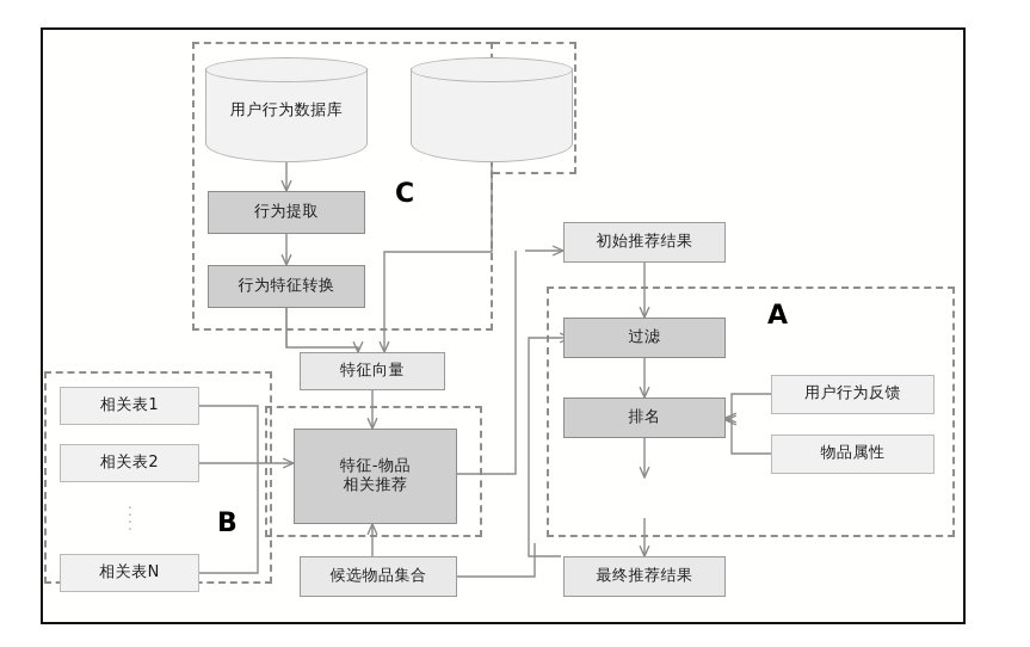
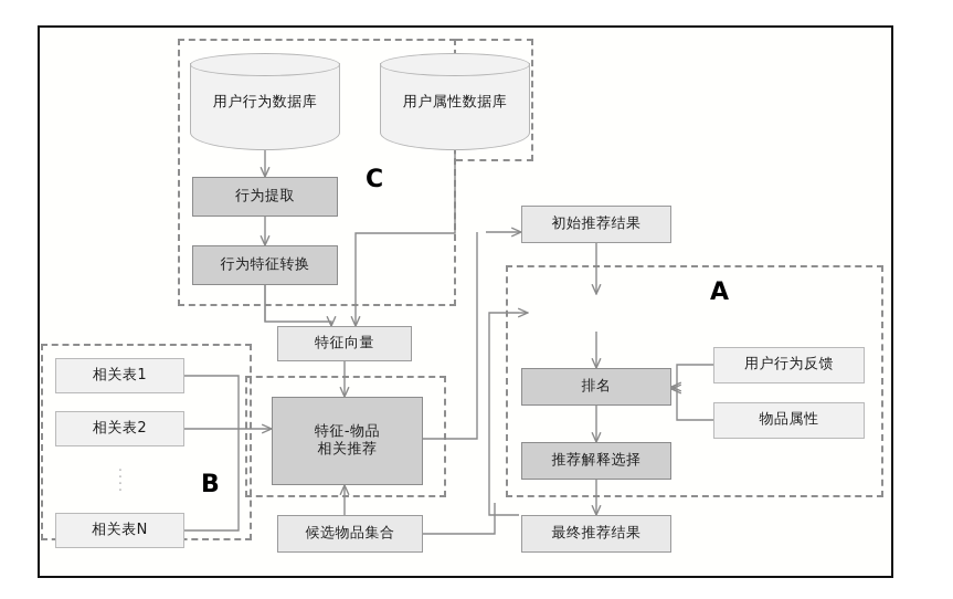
  C
  B
  A
  用户行为数据库
+ 用户属性数据库
  行为提取
  行为特征转换
  特征向量
  特征-物品
  相关推荐
  候选物品集合
  相关表1
  相关表2
  .
  .
  .
  .
  相关表N
  初始推荐结果
- 过滤
  排名
+ 推荐解释选择
  最终推荐结果
  用户行为反馈
  物品属性
